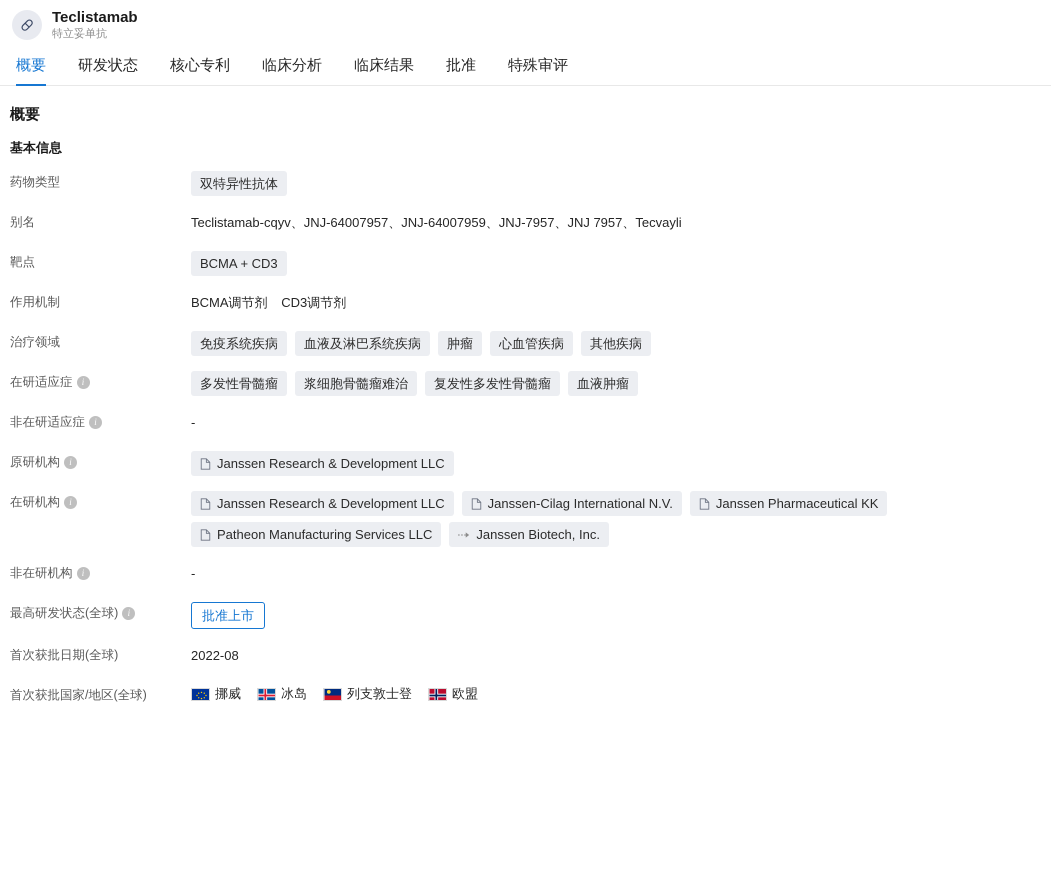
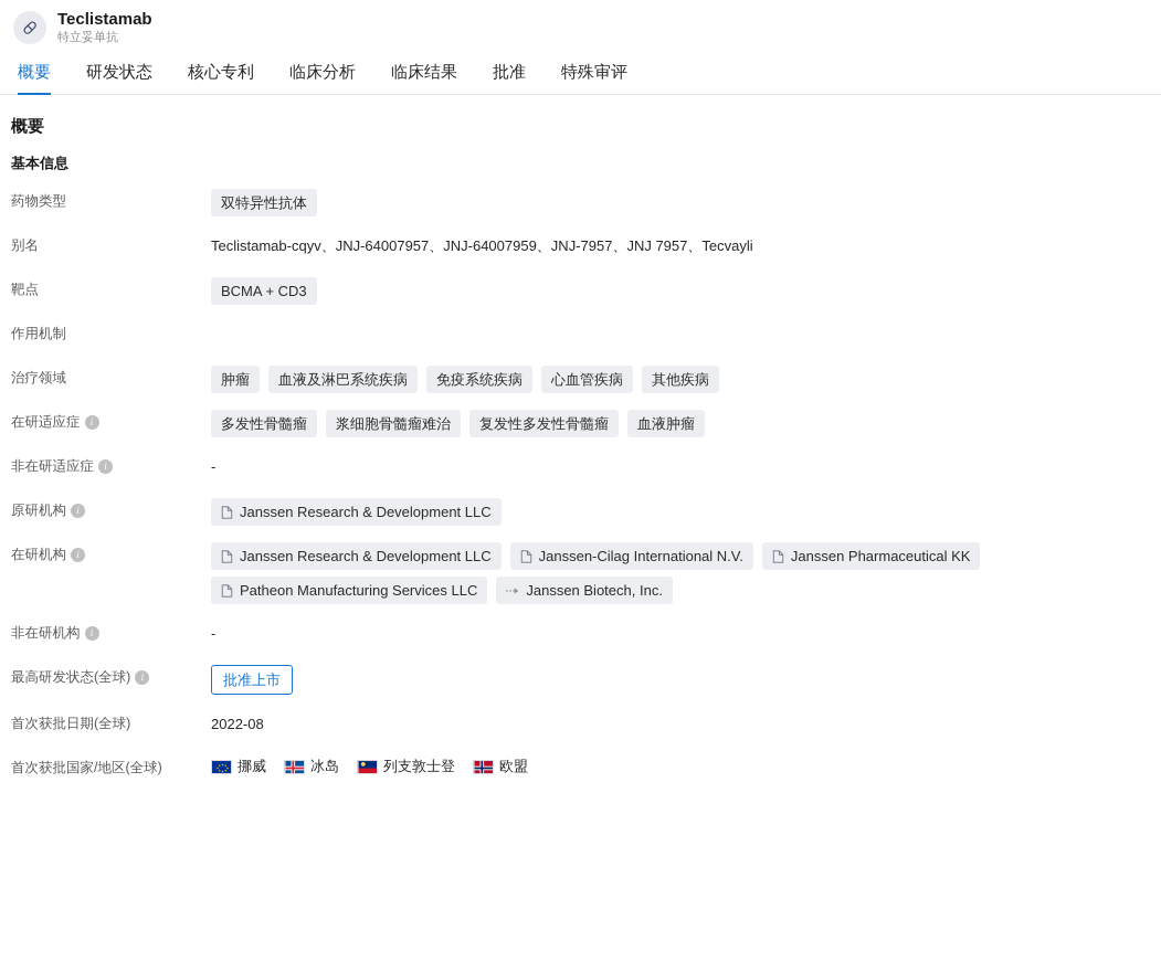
  Teclistamab
  特立妥单抗
  概要
  研发状态
  核心专利
  临床分析
  临床结果
  批准
  特殊审评
  概要
  基本信息
  药物类型
  双特异性抗体
  别名
  Teclistamab-cqyv、JNJ-64007957、JNJ-64007959、JNJ-7957、JNJ 7957、Tecvayli
  靶点
  BCMA + CD3
  作用机制
- BCMA调节剂 CD3调节剂
  治疗领域
- 免疫系统疾病
+ 肿瘤
  血液及淋巴系统疾病
- 肿瘤
+ 免疫系统疾病
  心血管疾病
  其他疾病
  在研适应症
  i
  多发性骨髓瘤
  浆细胞骨髓瘤难治
  复发性多发性骨髓瘤
  血液肿瘤
  非在研适应症
  i
  -
  原研机构
  i
  Janssen Research & Development LLC
  在研机构
  i
  Janssen Research & Development LLC
  Janssen-Cilag International N.V.
  Janssen Pharmaceutical KK
  Patheon Manufacturing Services LLC
  Janssen Biotech, Inc.
  非在研机构
  i
  -
  最高研发状态(全球)
  i
  批准上市
  首次获批日期(全球)
  2022-08
  首次获批国家/地区(全球)
  挪威
  冰岛
  列支敦士登
  欧盟
